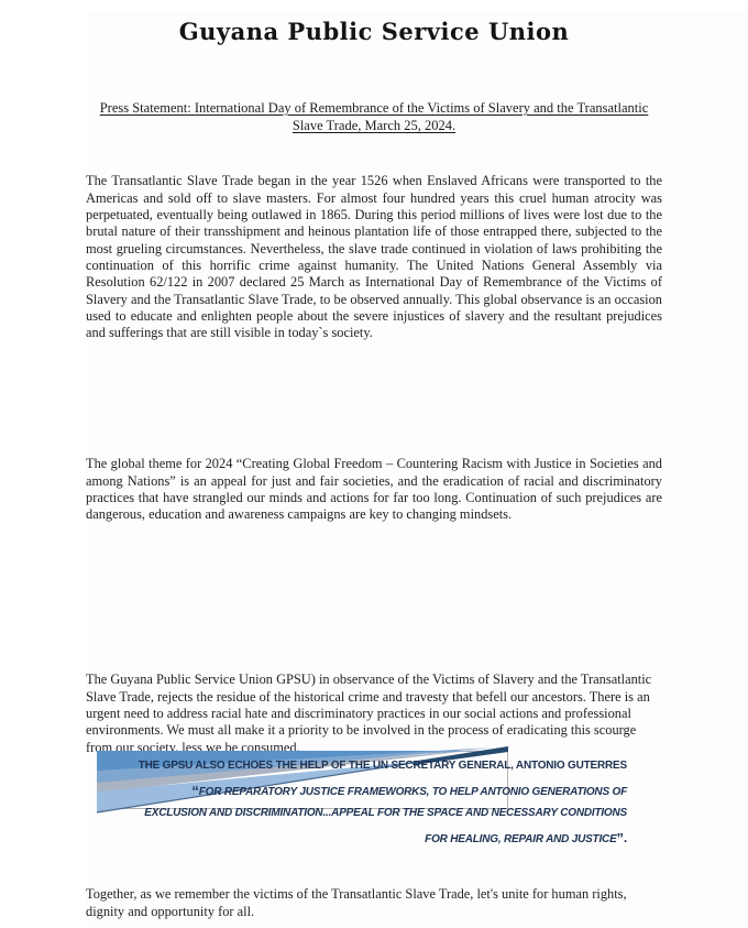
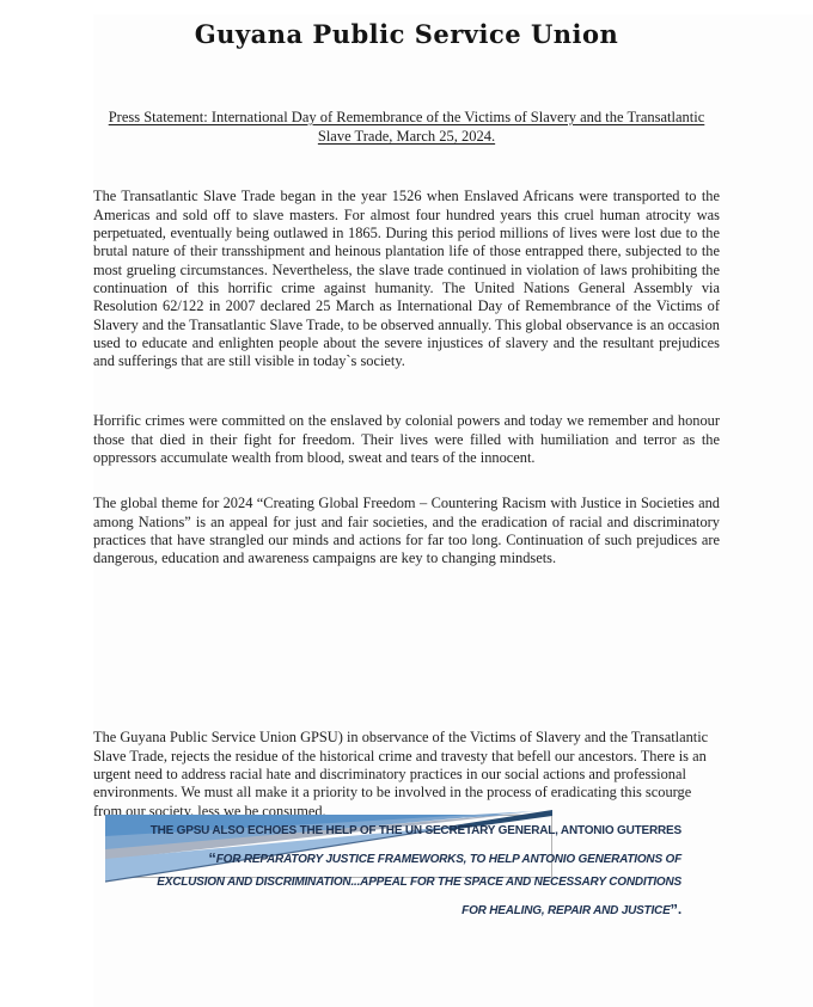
  Guyana Public Service Union
  Press Statement: International Day of Remembrance of the Victims of Slavery and the Transatlantic Slave Trade, March 25, 2024.
  The Transatlantic Slave Trade began in the year 1526 when Enslaved Africans were transported to the Americas and sold off to slave masters. For almost four hundred years this cruel human atrocity was perpetuated, eventually being outlawed in 1865. During this period millions of lives were lost due to the brutal nature of their transshipment and heinous plantation life of those entrapped there, subjected to the most grueling circumstances. Nevertheless, the slave trade continued in violation of laws prohibiting the continuation of this horrific crime against humanity. The United Nations General Assembly via Resolution 62/122 in 2007 declared 25 March as International Day of Remembrance of the Victims of Slavery and the Transatlantic Slave Trade, to be observed annually. This global observance is an occasion used to educate and enlighten people about the severe injustices of slavery and the resultant prejudices and sufferings that are still visible in today`s society.
+ Horrific crimes were committed on the enslaved by colonial powers and today we remember and honour those that died in their fight for freedom. Their lives were filled with humiliation and terror as the oppressors accumulate wealth from blood, sweat and tears of the innocent.
  The global theme for 2024 “Creating Global Freedom – Countering Racism with Justice in Societies and among Nations” is an appeal for just and fair societies, and the eradication of racial and discriminatory practices that have strangled our minds and actions for far too long. Continuation of such prejudices are dangerous, education and awareness campaigns are key to changing mindsets.
  The Guyana Public Service Union GPSU) in observance of the Victims of Slavery and the Transatlantic Slave Trade, rejects the residue of the historical crime and travesty that befell our ancestors. There is an urgent need to address racial hate and discriminatory practices in our social actions and professional environments. We must all make it a priority to be involved in the process of eradicating this scourge from our society, less we be consumed.
  THE GPSU ALSO ECHOES THE HELP OF THE UN SECRETARY GENERAL, ANTONIO GUTERRES
  “FOR REPARATORY JUSTICE FRAMEWORKS, TO HELP ANTONIO GENERATIONS OF
  EXCLUSION AND DISCRIMINATION...APPEAL FOR THE SPACE AND NECESSARY CONDITIONS
  FOR HEALING, REPAIR AND JUSTICE”.
- Together, as we remember the victims of the Transatlantic Slave Trade, let's unite for human rights, dignity and opportunity for all.
